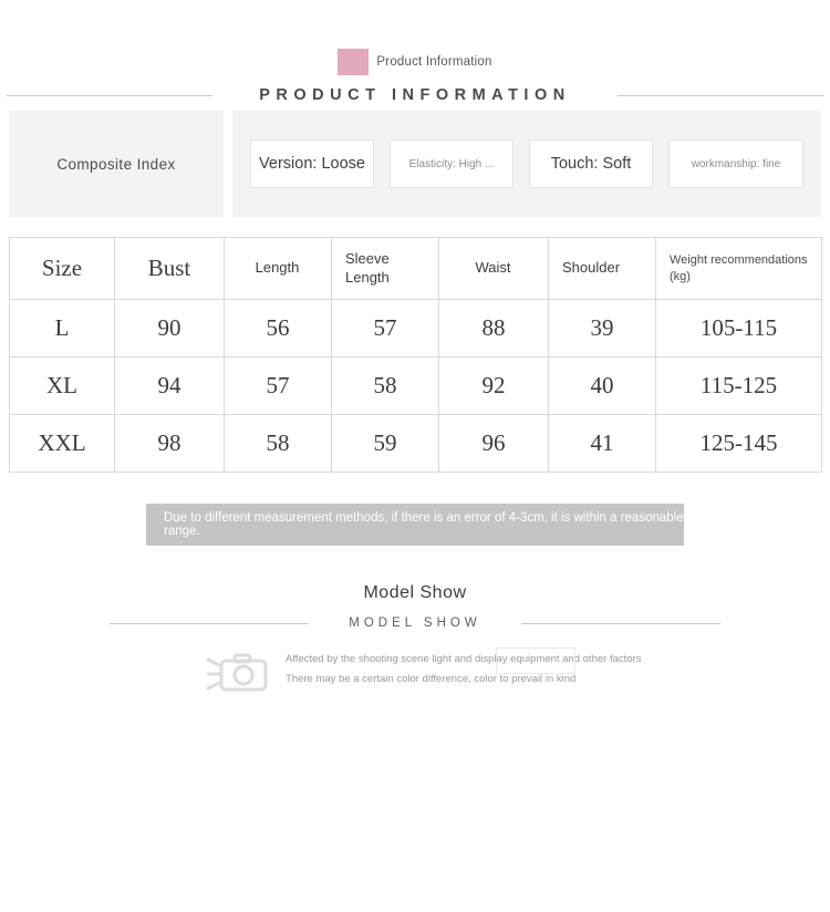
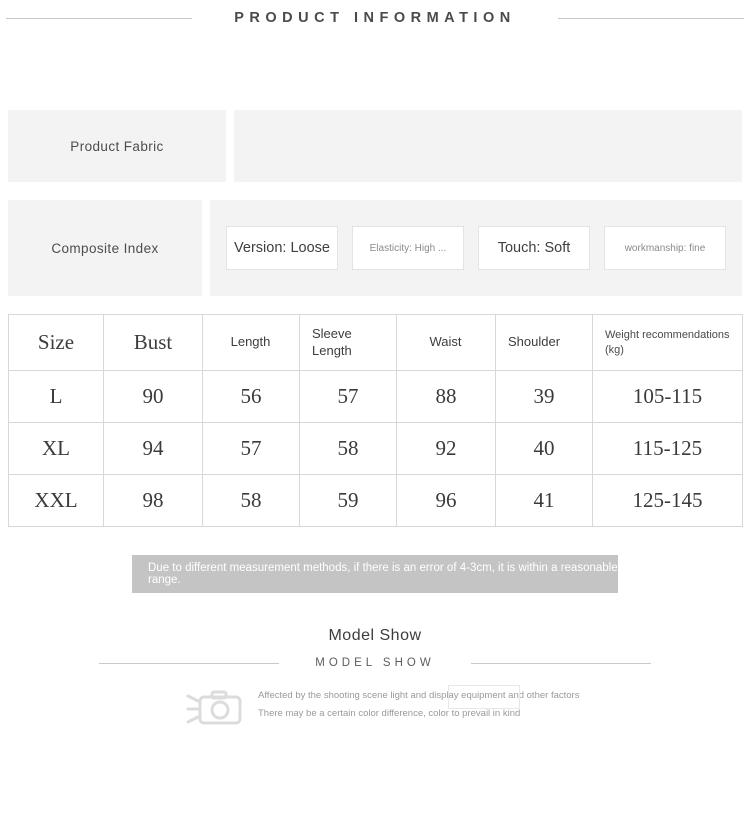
- Product Information
  PRODUCT INFORMATION
+ Product Fabric
  Composite Index
  Version: Loose
  Elasticity: High ...
  Touch: Soft
  workmanship: fine
  Size	Bust	Length	Sleeve Length	Waist	Shoulder	Weight recommendations (kg)
  L	90	56	57	88	39	105-115
  XL	94	57	58	92	40	115-125
  XXL	98	58	59	96	41	125-145
  Due to different measurement methods, if there is an error of 4-3cm, it is within a reasonable range.
  Model Show
  MODEL SHOW
  Affected by the shooting scene light and display equipment and other factors
  There may be a certain color difference, color to prevail in kind
